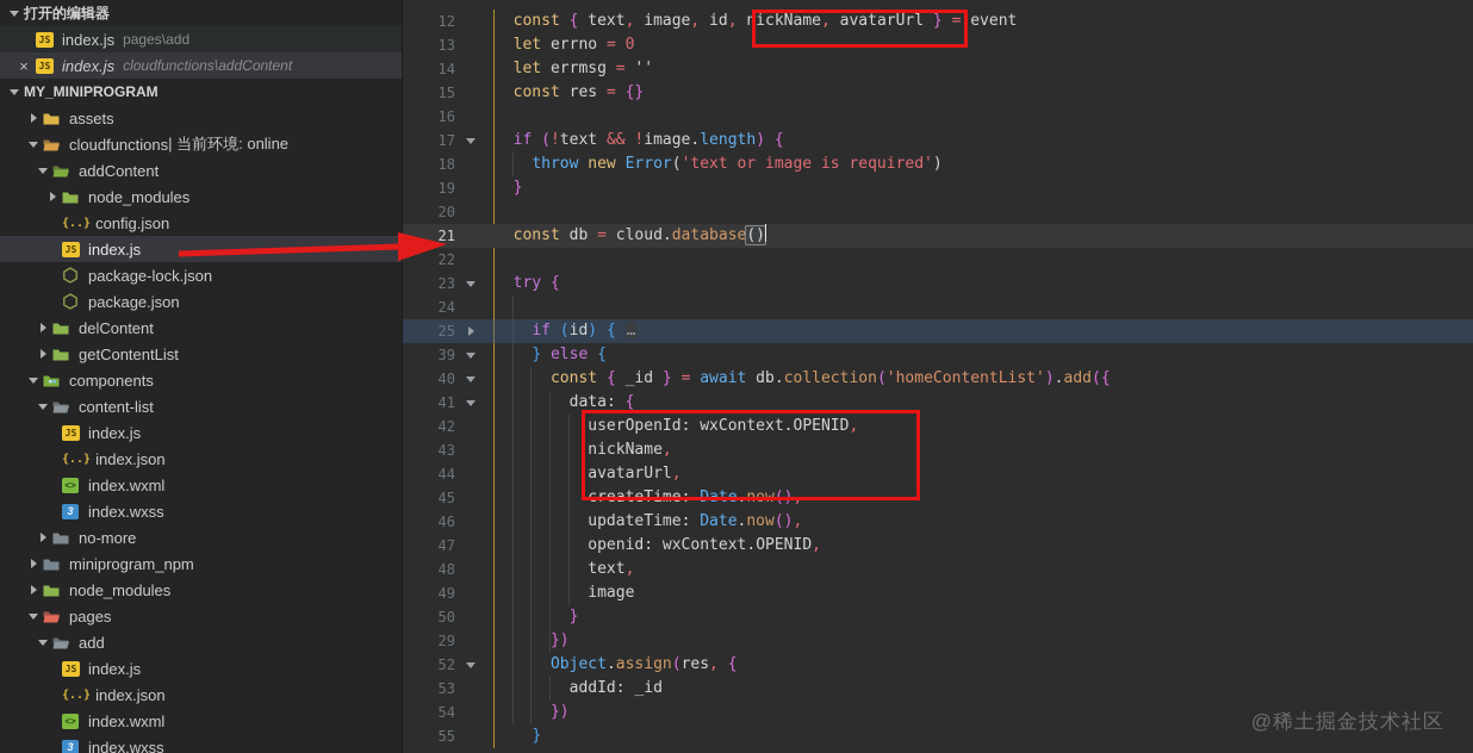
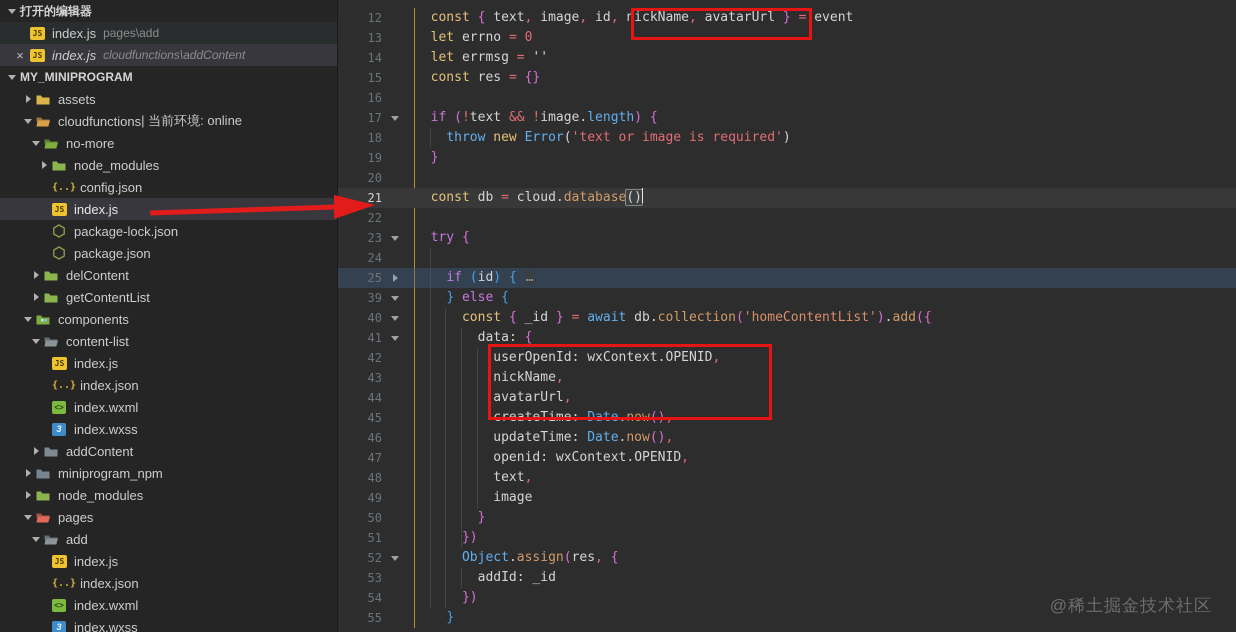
  打开的编辑器
  JS
  index.js
  pages\add
  ×
  JS
  index.js
  cloudfunctions\addContent
  MY_MINIPROGRAM
  assets
  cloudfunctions
  | 当前环境: online
- addContent
+ no-more
  node_modules
  {..}
  config.json
  JS
  index.js
  package-lock.json
  package.json
  delContent
  getContentList
  components
  content-list
  JS
  index.js
  {..}
  index.json
  <>
  index.wxml
  3
  index.wxss
- no-more
+ addContent
  miniprogram_npm
  node_modules
  pages
  add
  JS
  index.js
  {..}
  index.json
  <>
  index.wxml
  3
  index.wxss
  12
  const { text, image, id, nickName, avatarUrl } = event
  13
  let errno = 0
  14
  let errmsg = ''
  15
  const res = {}
  16
  17
  if (!text && !image.length) {
  18
  throw new Error('text or image is required')
  19
  }
  20
  21
  const db = cloud.database()
  22
  23
  try {
  24
  25
  if (id) { …
  39
  } else {
  40
  const { _id } = await db.collection('homeContentList').add({
  41
  data: {
  42
  userOpenId: wxContext.OPENID,
  43
  nickName,
  44
  avatarUrl,
  45
  createTime: Date.now(),
  46
  updateTime: Date.now(),
  47
  openid: wxContext.OPENID,
  48
  text,
  49
  image
  50
  }
- 29
+ 51
  })
  52
  Object.assign(res, {
  53
  addId: _id
  54
  })
  55
  }
  @稀土掘金技术社区
